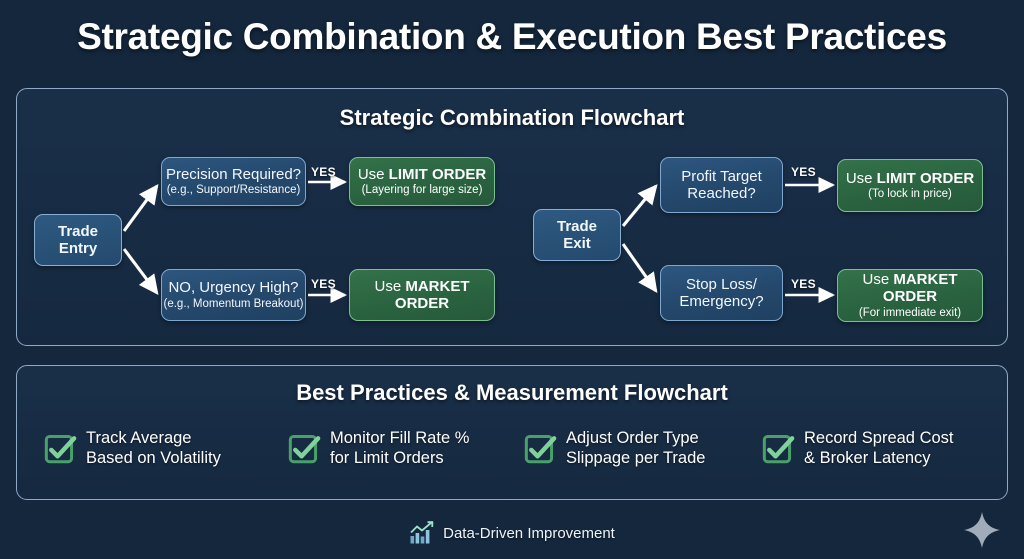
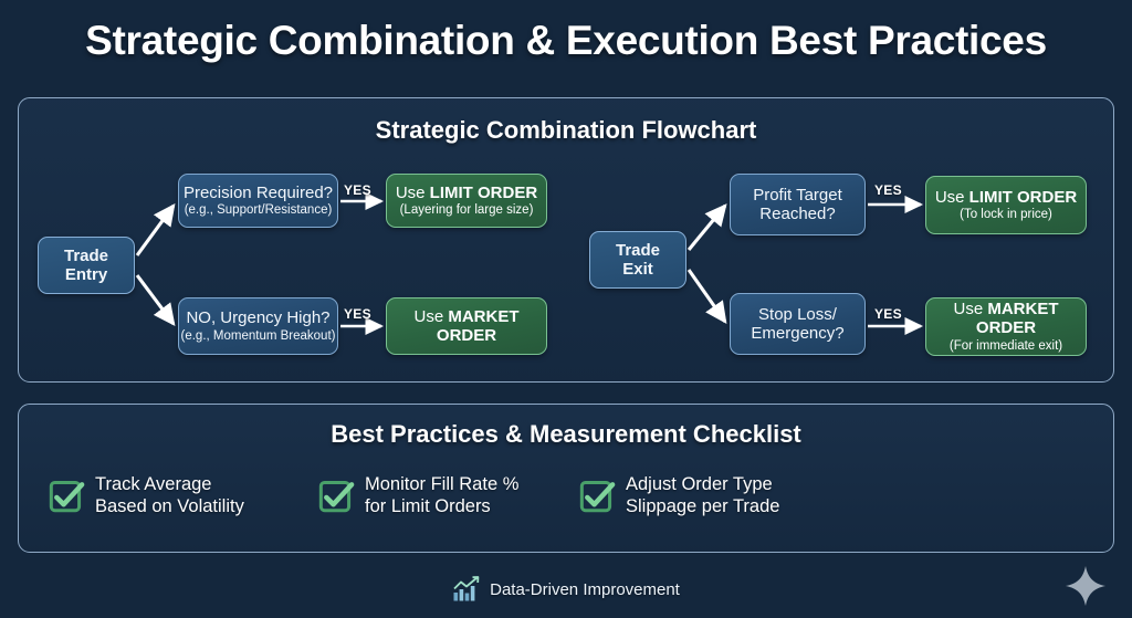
  Strategic Combination & Execution Best Practices
  Strategic Combination Flowchart
  Trade
  Entry
  Precision Required?
  (e.g., Support/Resistance)
  NO, Urgency High?
  (e.g., Momentum Breakout)
  Use LIMIT ORDER
  (Layering for large size)
  Use MARKET
  ORDER
  Trade
  Exit
  Profit Target
  Reached?
  Stop Loss/
  Emergency?
  Use LIMIT ORDER
  (To lock in price)
  Use MARKET ORDER
  (For immediate exit)
  YES
  YES
  YES
  YES
- Best Practices & Measurement Flowchart
+ Best Practices & Measurement Checklist
  Track Average
  Based on Volatility
  Monitor Fill Rate %
  for Limit Orders
  Adjust Order Type
  Slippage per Trade
- Record Spread Cost
- & Broker Latency
  Data-Driven Improvement
